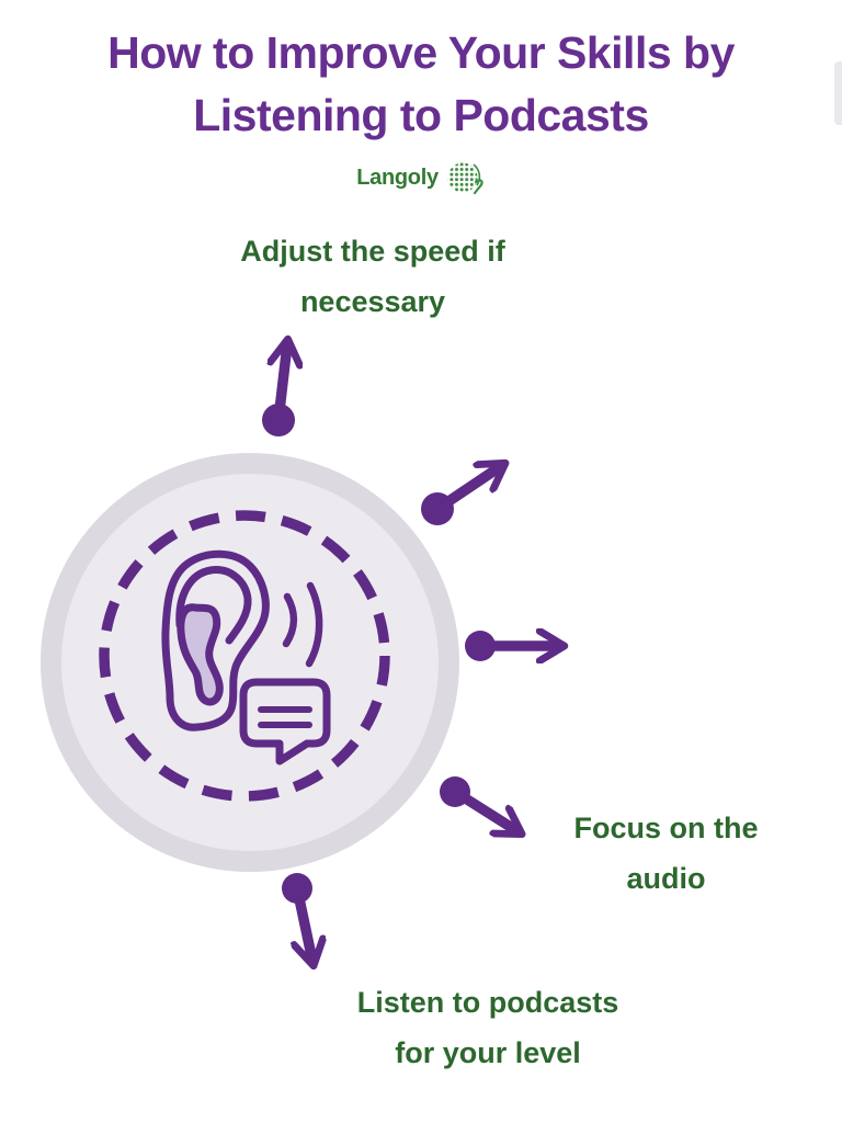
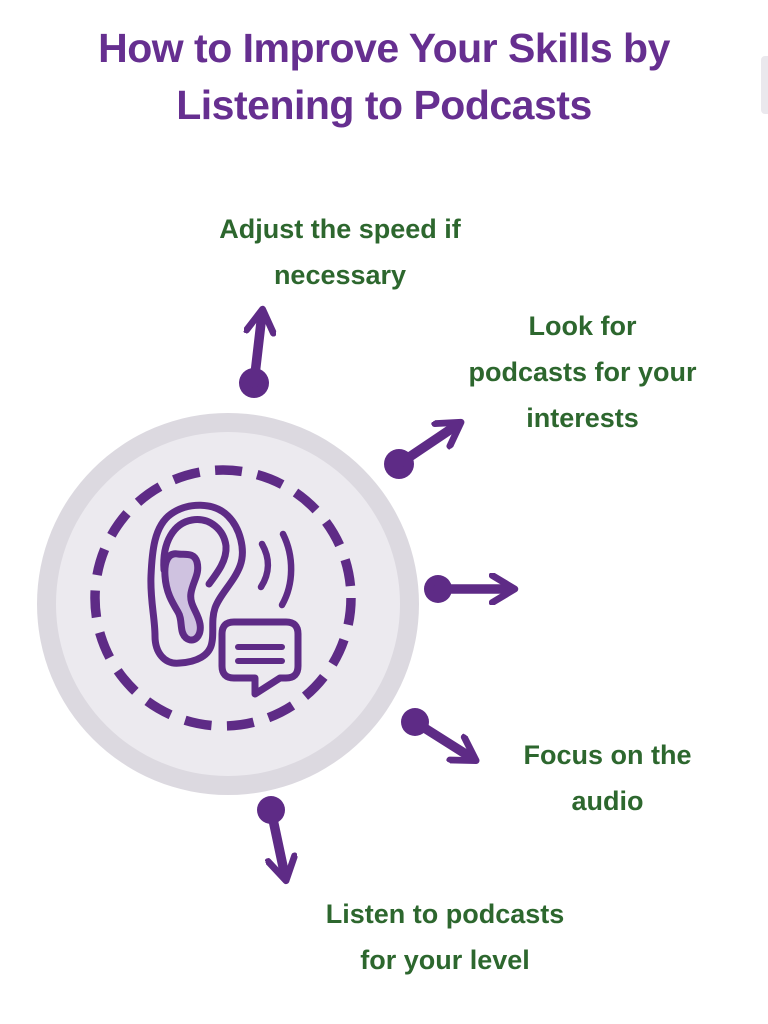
  How to Improve Your Skills by
  Listening to Podcasts
- Langoly
  Adjust the speed if
  necessary
+ Look for
+ podcasts for your
+ interests
  Focus on the
  audio
  Listen to podcasts
  for your level
